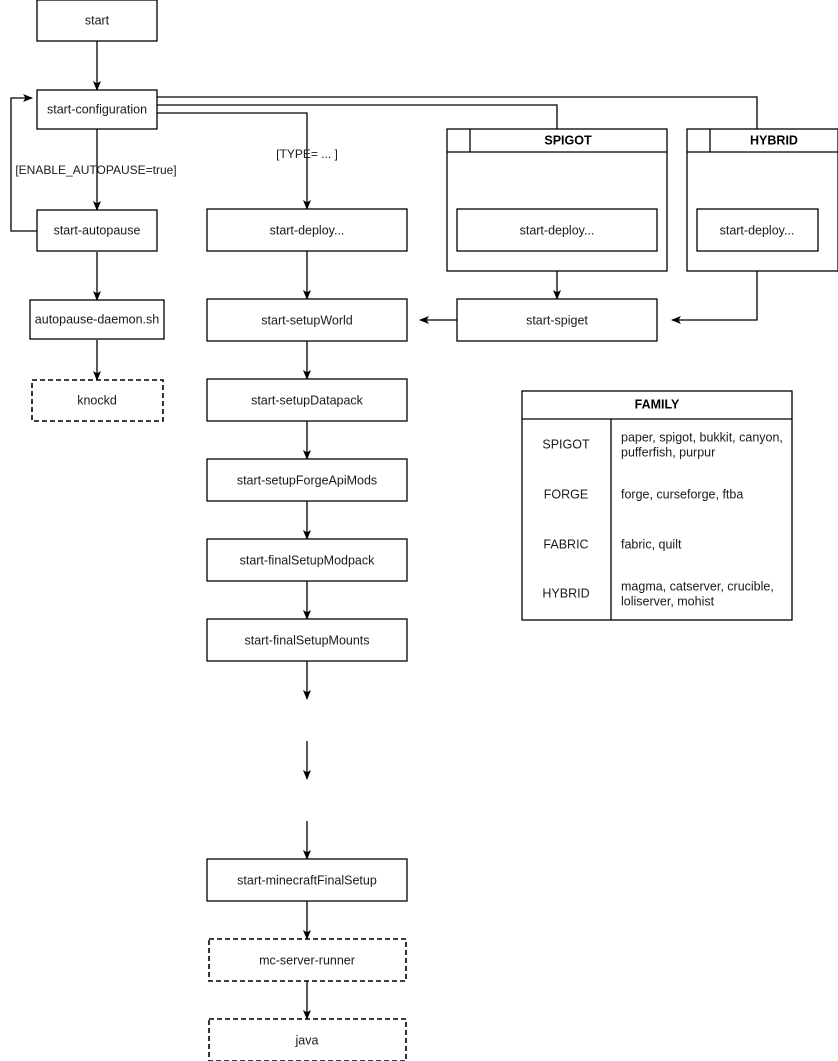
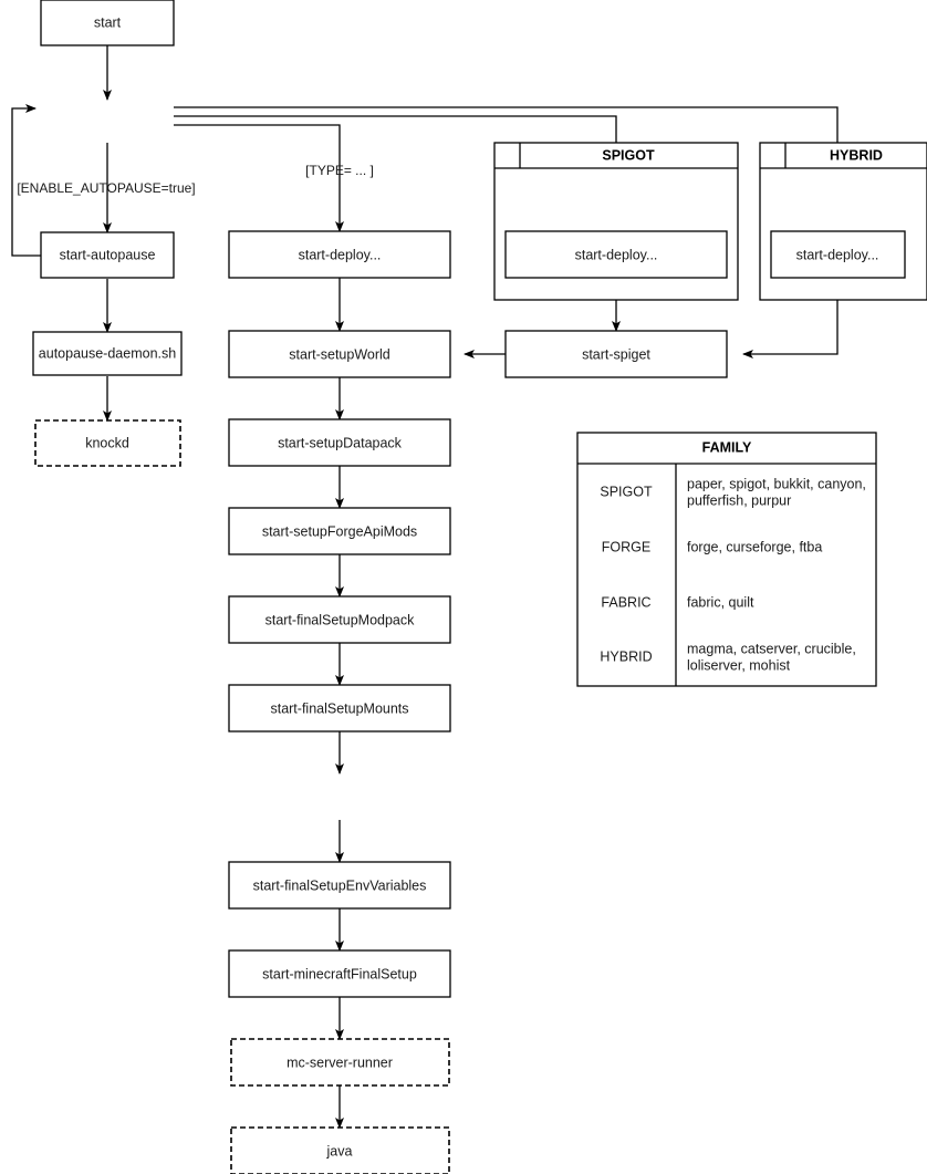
  SPIGOT
  HYBRID
  start
- start-configuration
  start-autopause
  autopause-daemon.sh
  knockd
  start-deploy...
  start-deploy...
  start-deploy...
  start-spiget
  start-setupWorld
  start-setupDatapack
  start-setupForgeApiMods
  start-finalSetupModpack
  start-finalSetupMounts
+ start-finalSetupEnvVariables
  start-minecraftFinalSetup
  mc-server-runner
  java
  [ENABLE_AUTOPAUSE=true]
  [TYPE= ... ]
  FAMILY
  SPIGOT
  paper, spigot, bukkit, canyon,
  pufferfish, purpur
  FORGE
  forge, curseforge, ftba
  FABRIC
  fabric, quilt
  HYBRID
  magma, catserver, crucible,
  loliserver, mohist
